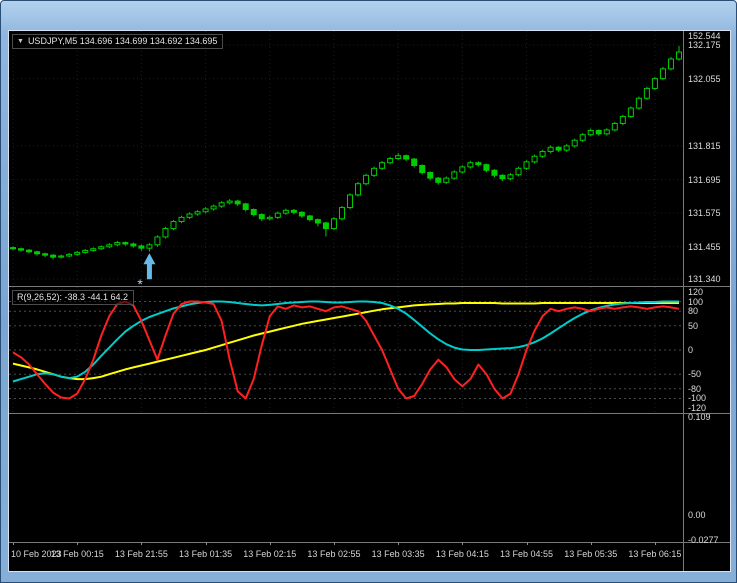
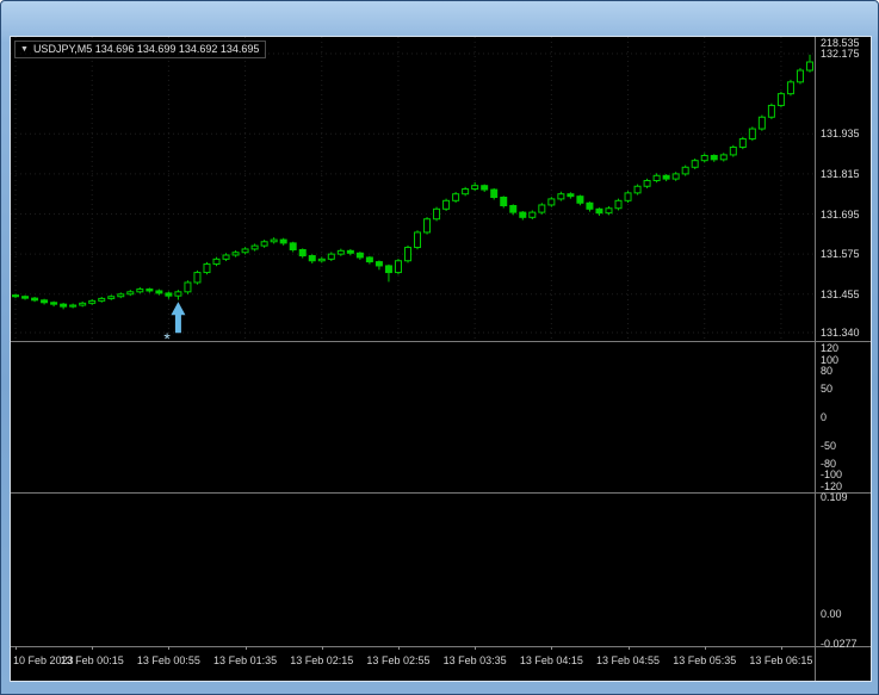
  *
  USDJPY,M5 134.696 134.699 134.692 134.695
- R(9,26,52): -38.3 -44.1 64.2
  132.175
- 132.055
+ 218.535
- 152.544
+ 131.935
  131.815
  131.695
  131.575
  131.455
  131.340
  120
  100
  80
  50
  0
  -50
  -80
  -100
  -120
  0.109
  0.00
  -0.0277
  10 Feb 2023
  13 Feb 00:15
- 13 Feb 21:55
+ 13 Feb 00:55
  13 Feb 01:35
  13 Feb 02:15
  13 Feb 02:55
  13 Feb 03:35
  13 Feb 04:15
  13 Feb 04:55
  13 Feb 05:35
  13 Feb 06:15
